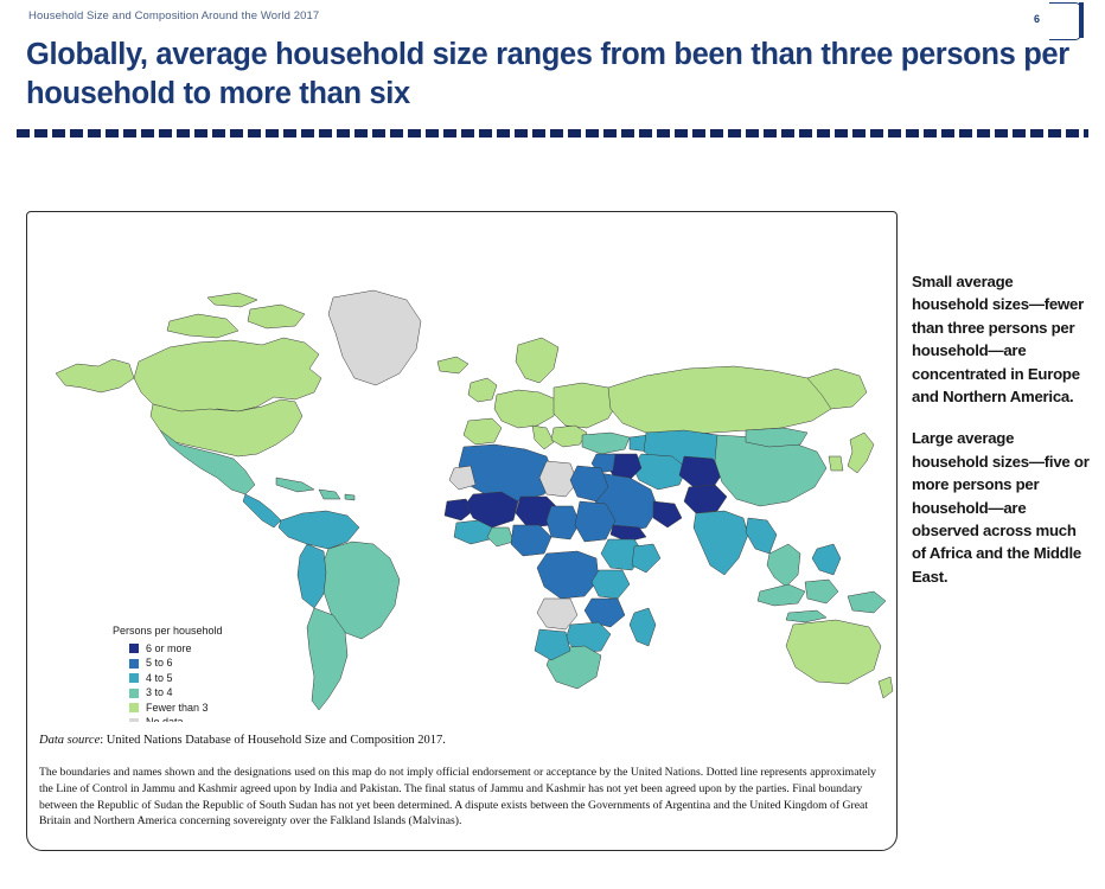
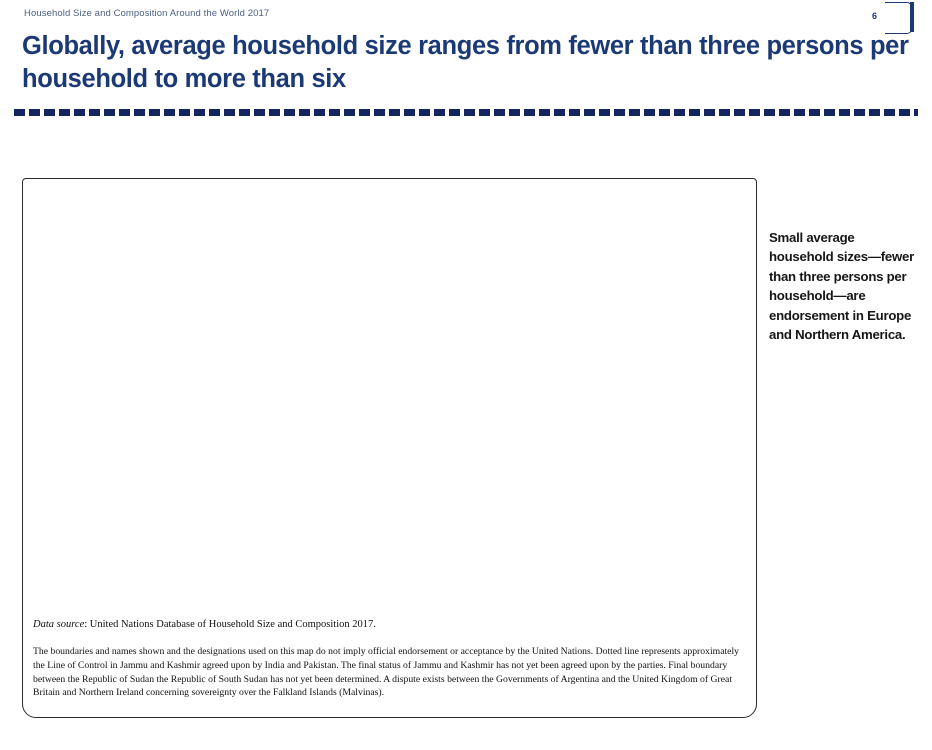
  Household Size and Composition Around the World 2017
  6
- Globally, average household size ranges from been than three persons per household to more than six
+ Globally, average household size ranges from fewer than three persons per household to more than six
- Persons per household
- 6 or more
- 5 to 6
- 4 to 5
- 3 to 4
- Fewer than 3
  Data source: United Nations Database of Household Size and Composition 2017.
- The boundaries and names shown and the designations used on this map do not imply official endorsement or acceptance by the United Nations. Dotted line represents approximately the Line of Control in Jammu and Kashmir agreed upon by India and Pakistan. The final status of Jammu and Kashmir has not yet been agreed upon by the parties. Final boundary between the Republic of Sudan the Republic of South Sudan has not yet been determined. A dispute exists between the Governments of Argentina and the United Kingdom of Great Britain and Northern America concerning sovereignty over the Falkland Islands (Malvinas).
+ The boundaries and names shown and the designations used on this map do not imply official endorsement or acceptance by the United Nations. Dotted line represents approximately the Line of Control in Jammu and Kashmir agreed upon by India and Pakistan. The final status of Jammu and Kashmir has not yet been agreed upon by the parties. Final boundary between the Republic of Sudan the Republic of South Sudan has not yet been determined. A dispute exists between the Governments of Argentina and the United Kingdom of Great Britain and Northern Ireland concerning sovereignty over the Falkland Islands (Malvinas).
- Small average household sizes—fewer than three persons per household—are concentrated in Europe and Northern America.
+ Small average household sizes—fewer than three persons per household—are endorsement in Europe and Northern America.
- Large average household sizes—five or more persons per household—are observed across much of Africa and the Middle East.
